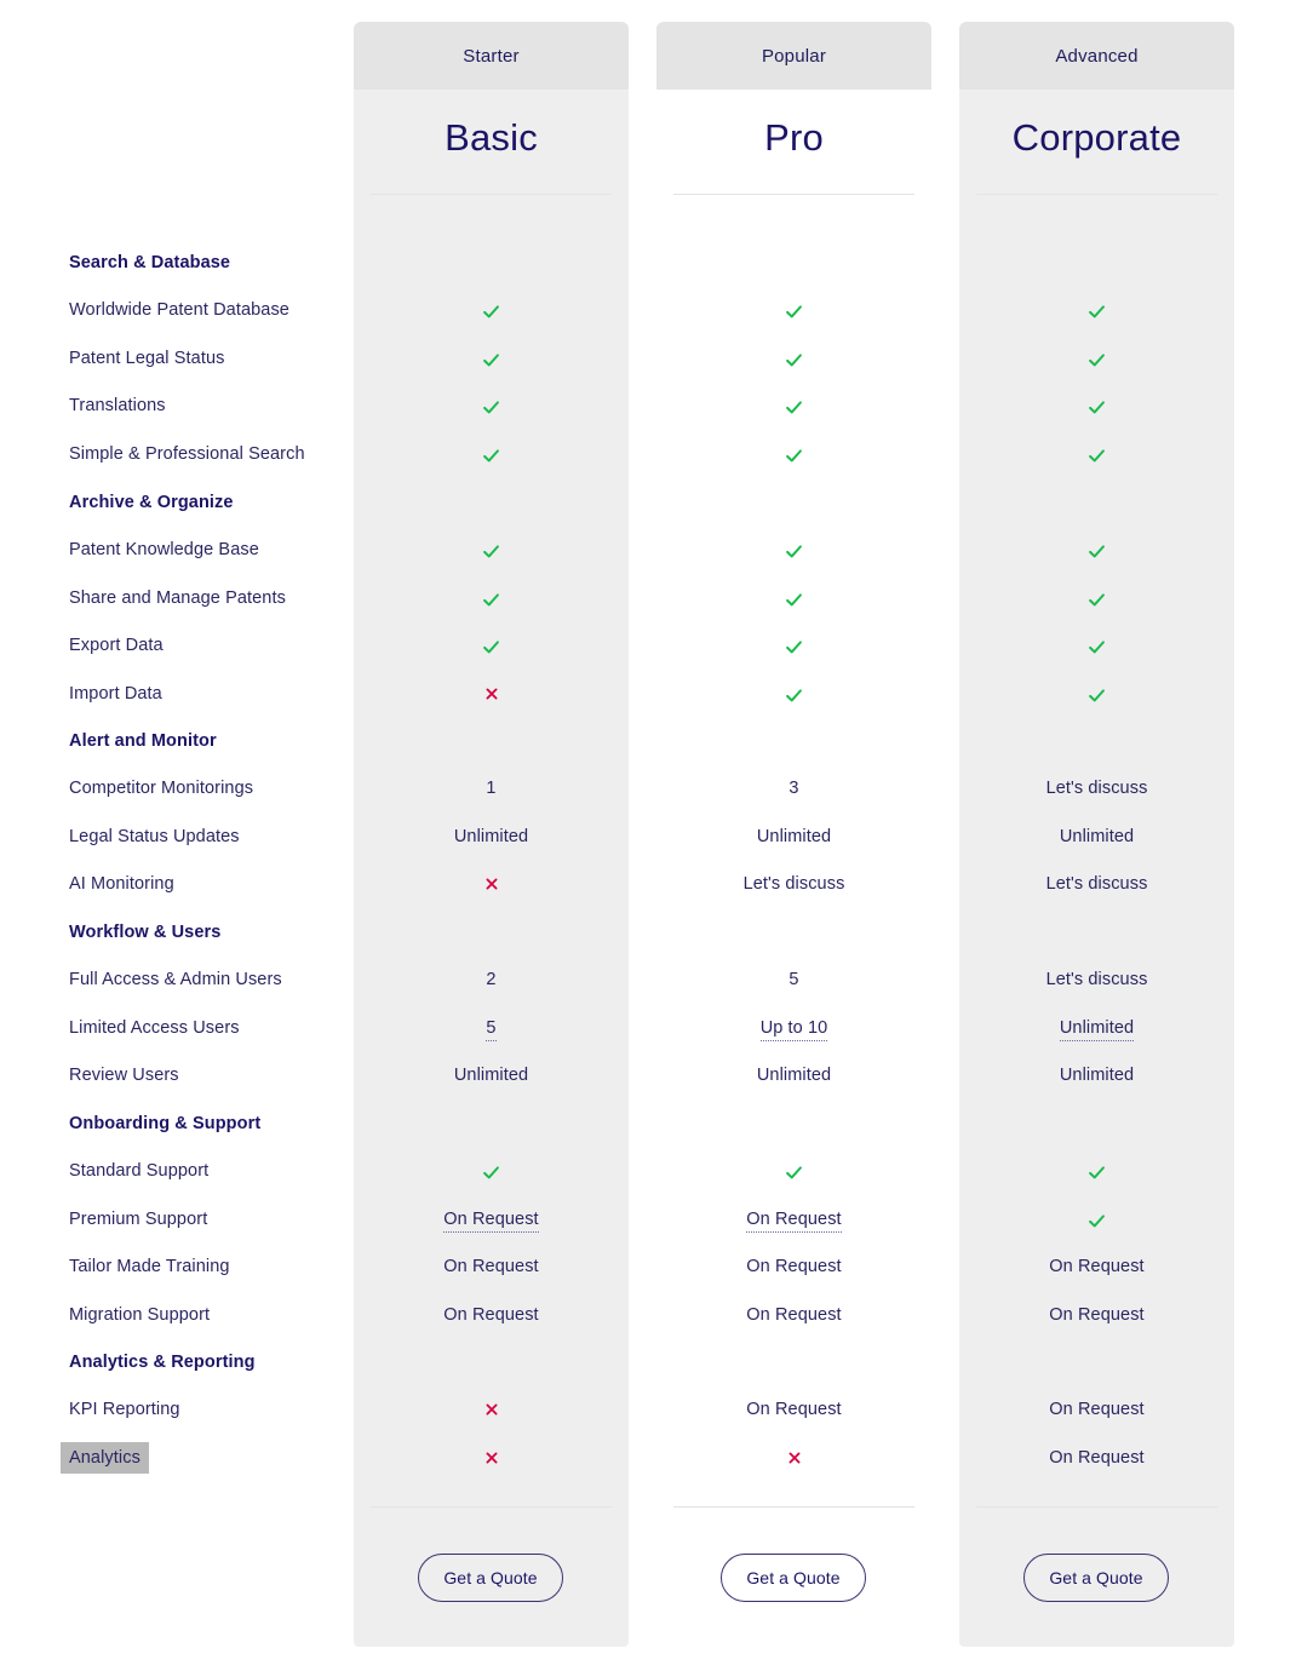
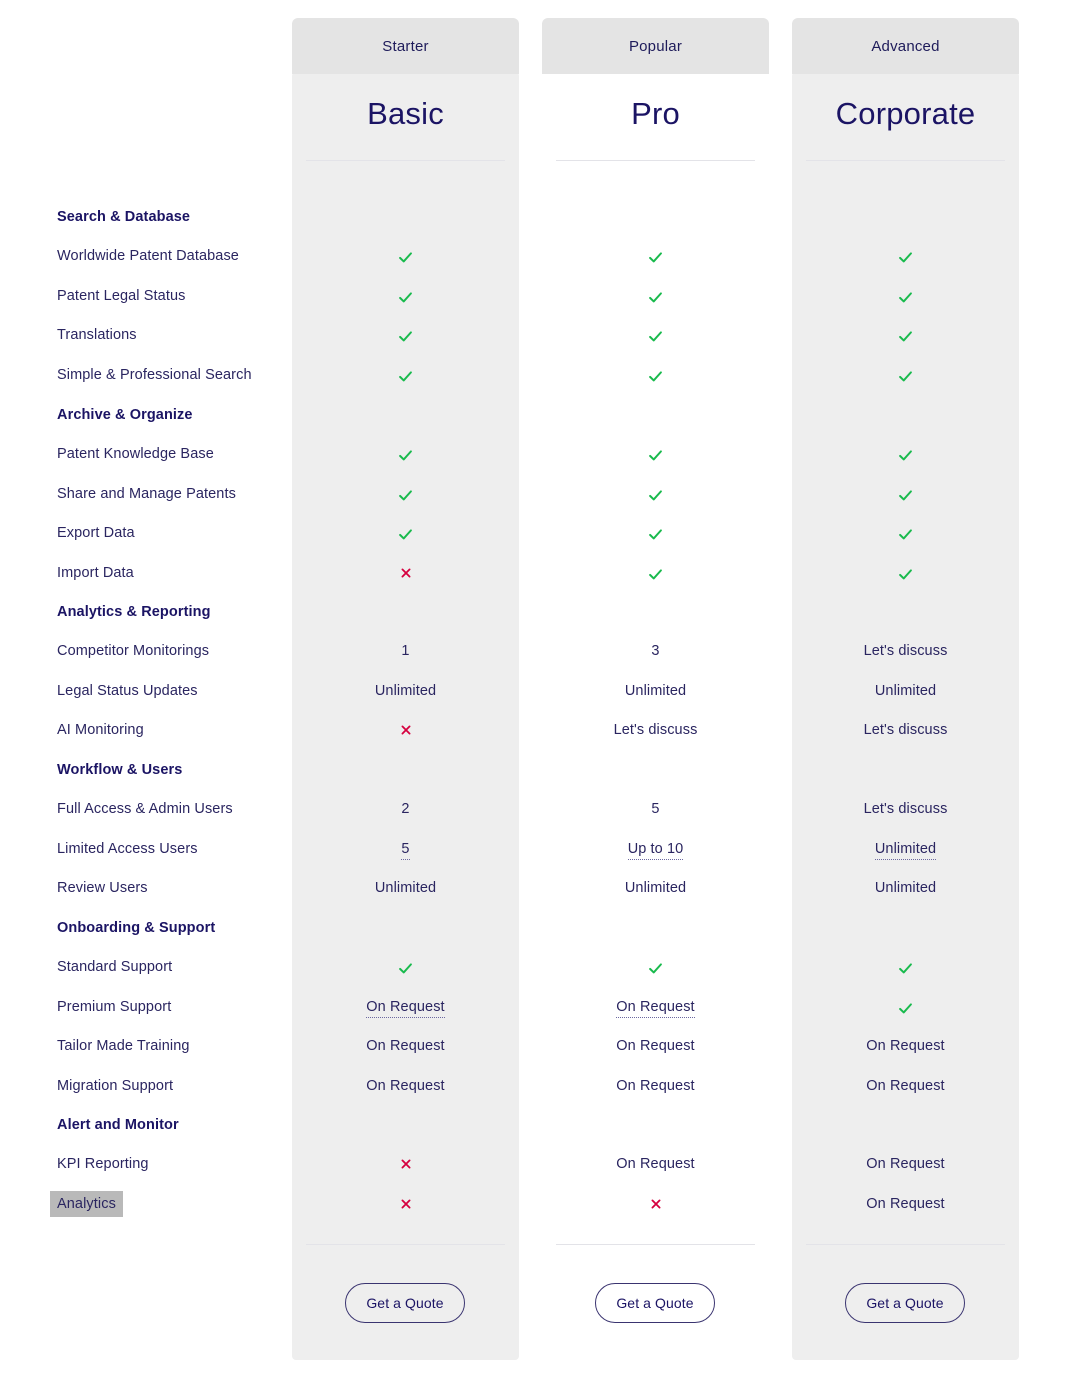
  Starter
  Popular
  Advanced
  Basic
  Pro
  Corporate
  Search & Database
  Worldwide Patent Database
  Patent Legal Status
  Translations
  Simple & Professional Search
  Archive & Organize
  Patent Knowledge Base
  Share and Manage Patents
  Export Data
  Import Data
- Alert and Monitor
+ Analytics & Reporting
  Competitor Monitorings
  Legal Status Updates
  AI Monitoring
  Workflow & Users
  Full Access & Admin Users
  Limited Access Users
  Review Users
  Onboarding & Support
  Standard Support
  Premium Support
  Tailor Made Training
  Migration Support
- Analytics & Reporting
+ Alert and Monitor
  KPI Reporting
  Analytics
  1
  3
  Let's discuss
  Unlimited
  Unlimited
  Unlimited
  Let's discuss
  Let's discuss
  2
  5
  Let's discuss
  5
  Up to 10
  Unlimited
  Unlimited
  Unlimited
  Unlimited
  On Request
  On Request
  On Request
  On Request
  On Request
  On Request
  On Request
  On Request
  On Request
  On Request
  On Request
  Get a Quote
  Get a Quote
  Get a Quote
